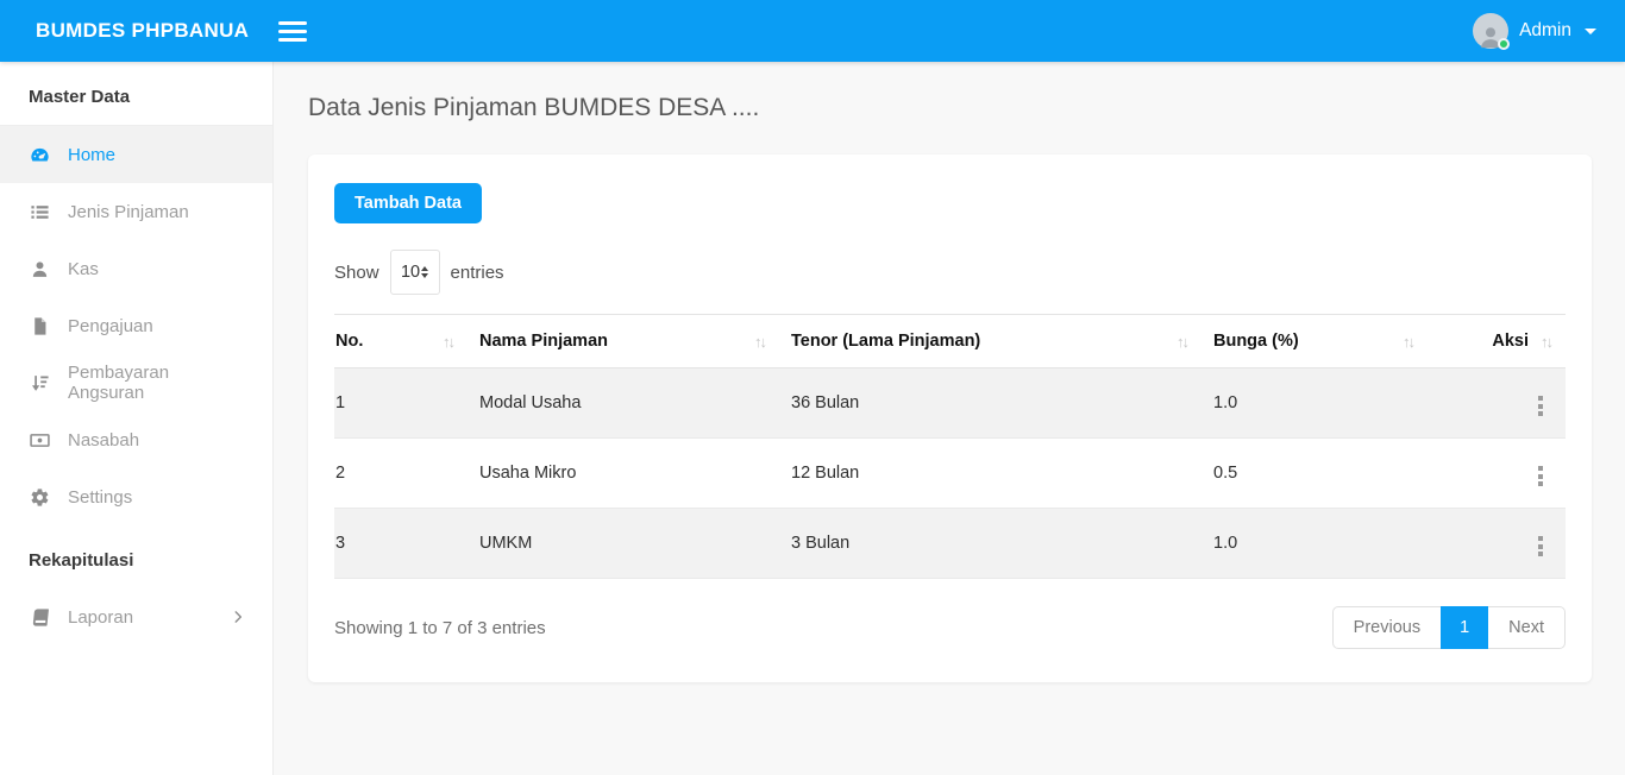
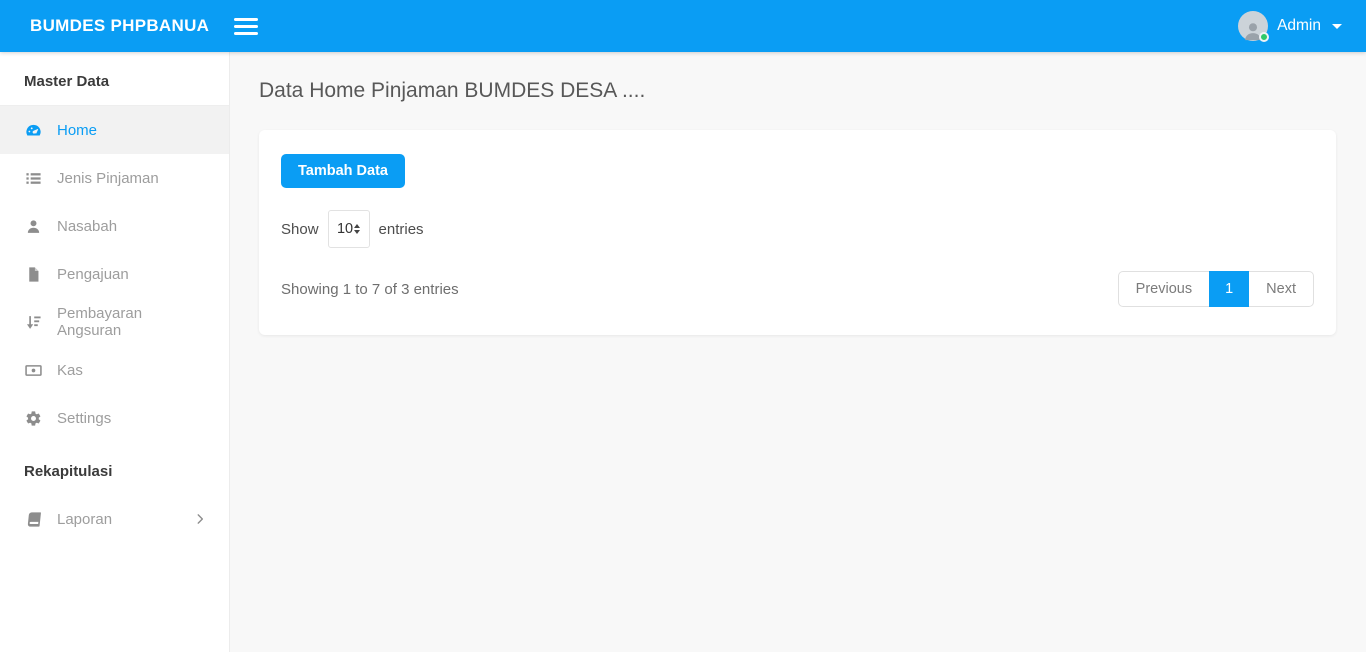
  BUMDES PHPBANUA
  Admin
  Master Data
  Home
  Jenis Pinjaman
- Kas
+ Nasabah
  Pengajuan
  Pembayaran Angsuran
- Nasabah
+ Kas
  Settings
  Rekapitulasi
  Laporan
- Data Jenis Pinjaman BUMDES DESA ....
+ Data Home Pinjaman BUMDES DESA ....
  Tambah Data
  Show
  10
  entries
- No. ↑↓	Nama Pinjaman ↑↓	Tenor (Lama Pinjaman) ↑↓	Bunga (%) ↑↓	Aksi ↑↓
- 1	Modal Usaha	36 Bulan	1.0
- 2	Usaha Mikro	12 Bulan	0.5
- 3	UMKM	3 Bulan	1.0
  Showing 1 to 7 of 3 entries
  Previous
  1
  Next
